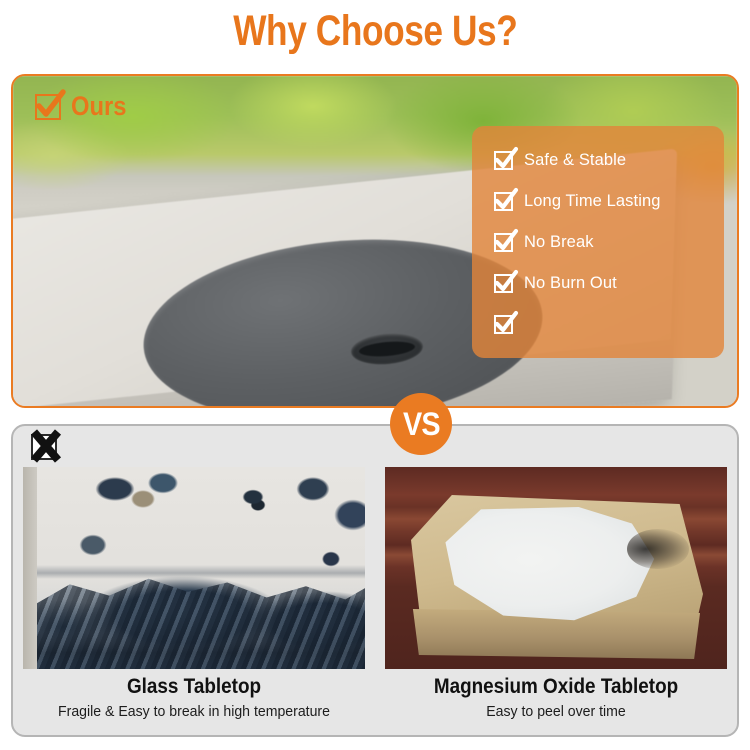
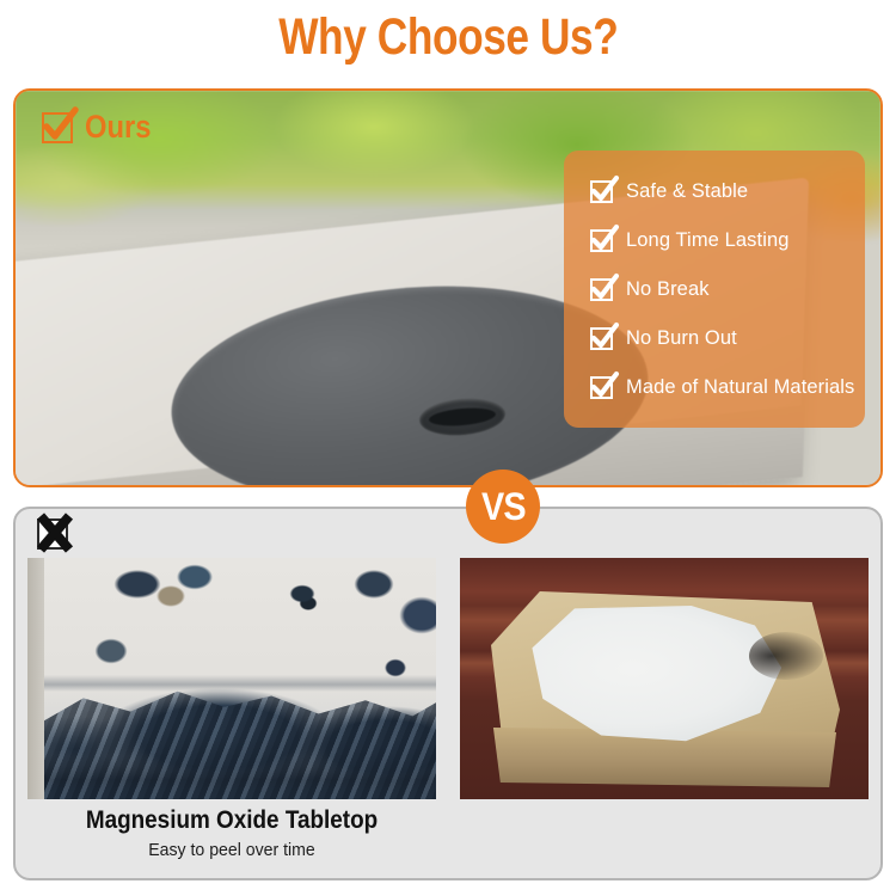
  Why Choose Us?
  Ours
  Safe & Stable
  Long Time Lasting
  No Break
  No Burn Out
+ Made of Natural Materials
  VS
- Glass Tabletop
- Fragile & Easy to break in high temperature
  Magnesium Oxide Tabletop
  Easy to peel over time
